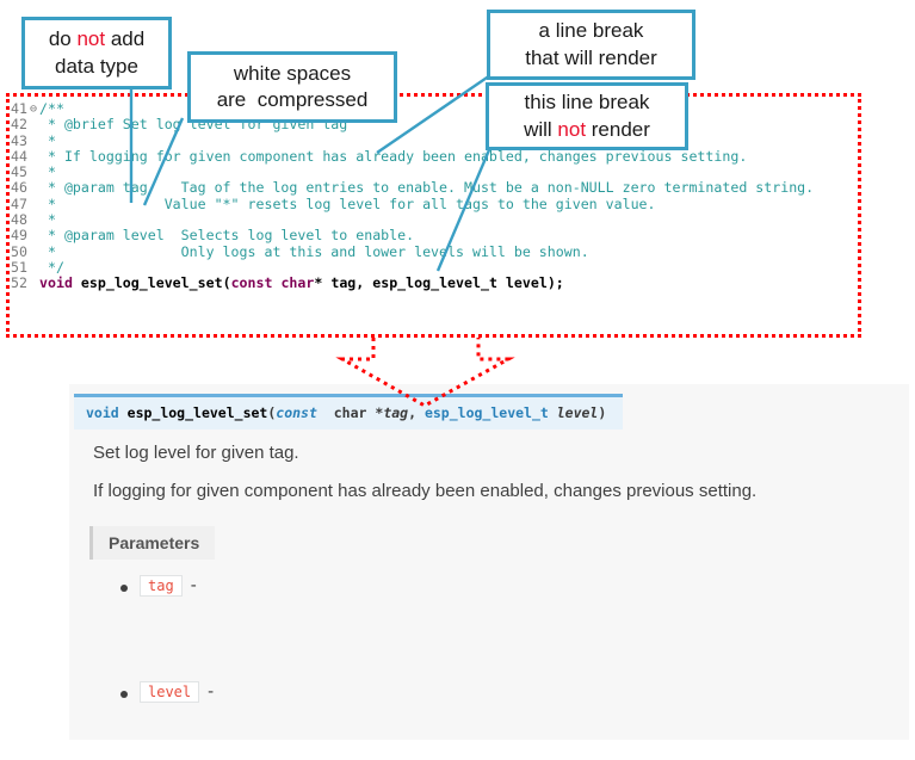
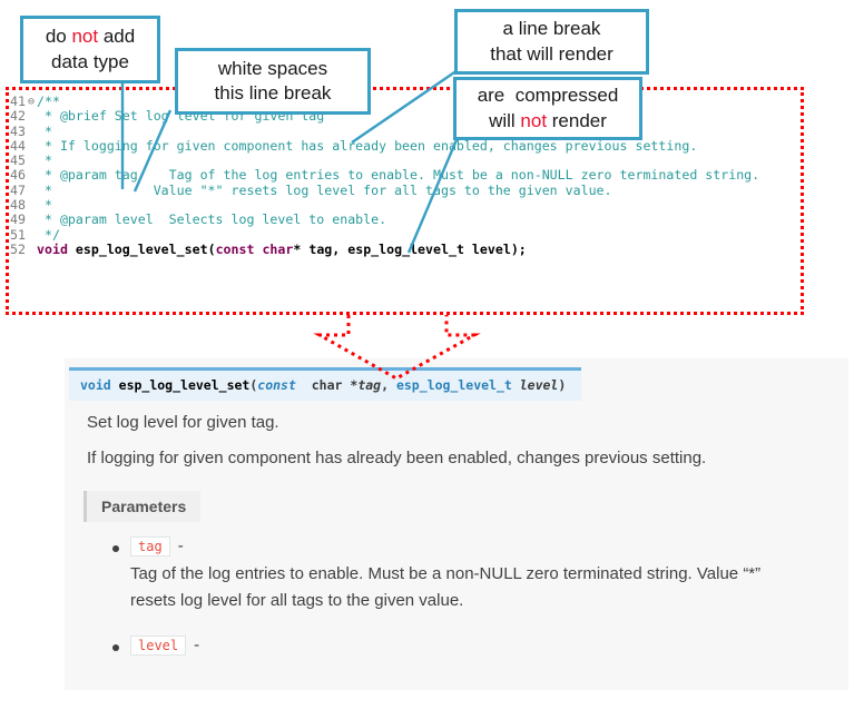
  41
  ⊖
  /**
  42
  * @brief Set log level for given tag
  43
  *
  44
  * If logging for given component has already been enabled, changes previous setting.
  45
  *
  46
  * @param tag Tag of the log entries to enable. Must be a non-NULL zero terminated string.
  47
  * Value "*" resets log level for all tags to the given value.
  48
  *
  49
  * @param level Selects log level to enable.
- 50
- * Only logs at this and lower levels will be shown.
  51
  */
  52
  void esp_log_level_set(const char* tag, esp_log_level_t level);
  do not add
  data type
  white spaces
- are compressed
+ this line break
  a line break
  that will render
- this line break
+ are compressed
  will not render
  void esp_log_level_set(const char *tag, esp_log_level_t level)
  Set log level for given tag.
  If logging for given component has already been enabled, changes previous setting.
  Parameters
  tag -
+ Tag of the log entries to enable. Must be a non-NULL zero terminated string. Value “*”
+ resets log level for all tags to the given value.
  level -
